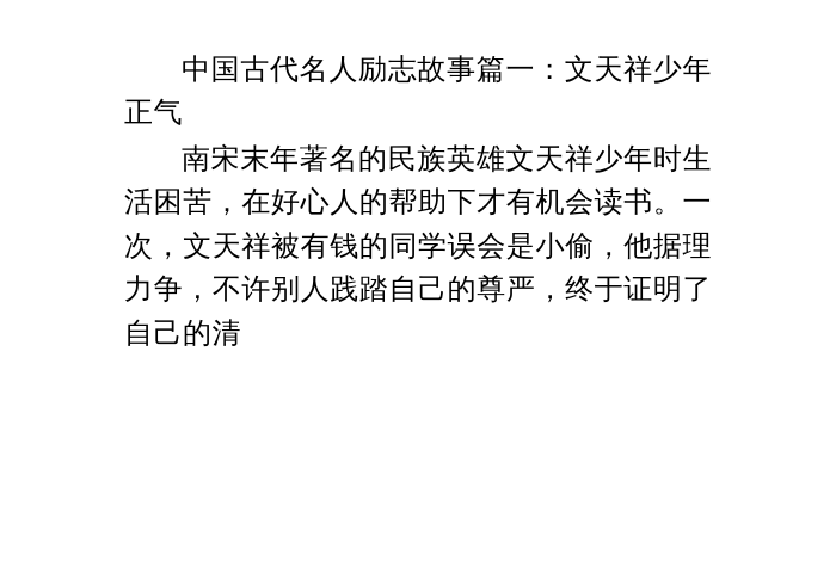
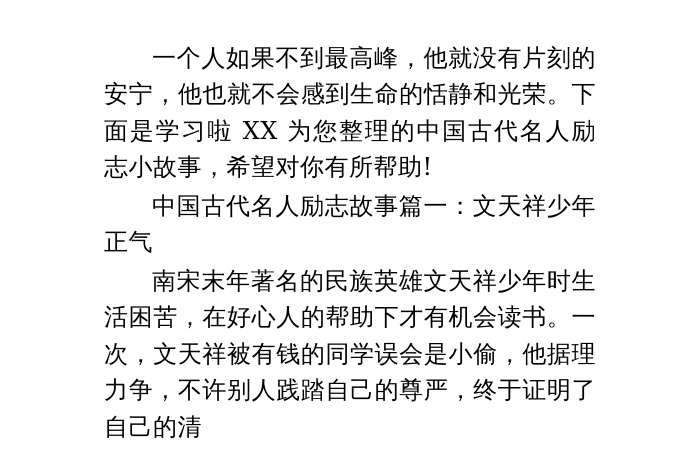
+ 一个人如果不到最高峰，他就没有片刻的安宁，他也就不会感到生命的恬静和光荣。下面是学习啦 XX 为您整理的中国古代名人励志小故事，希望对你有所帮助!
  中国古代名人励志故事篇一：文天祥少年正气
  南宋末年著名的民族英雄文天祥少年时生活困苦，在好心人的帮助下才有机会读书。一次，文天祥被有钱的同学误会是小偷，他据理力争，不许别人践踏自己的尊严，终于证明了自己的清
